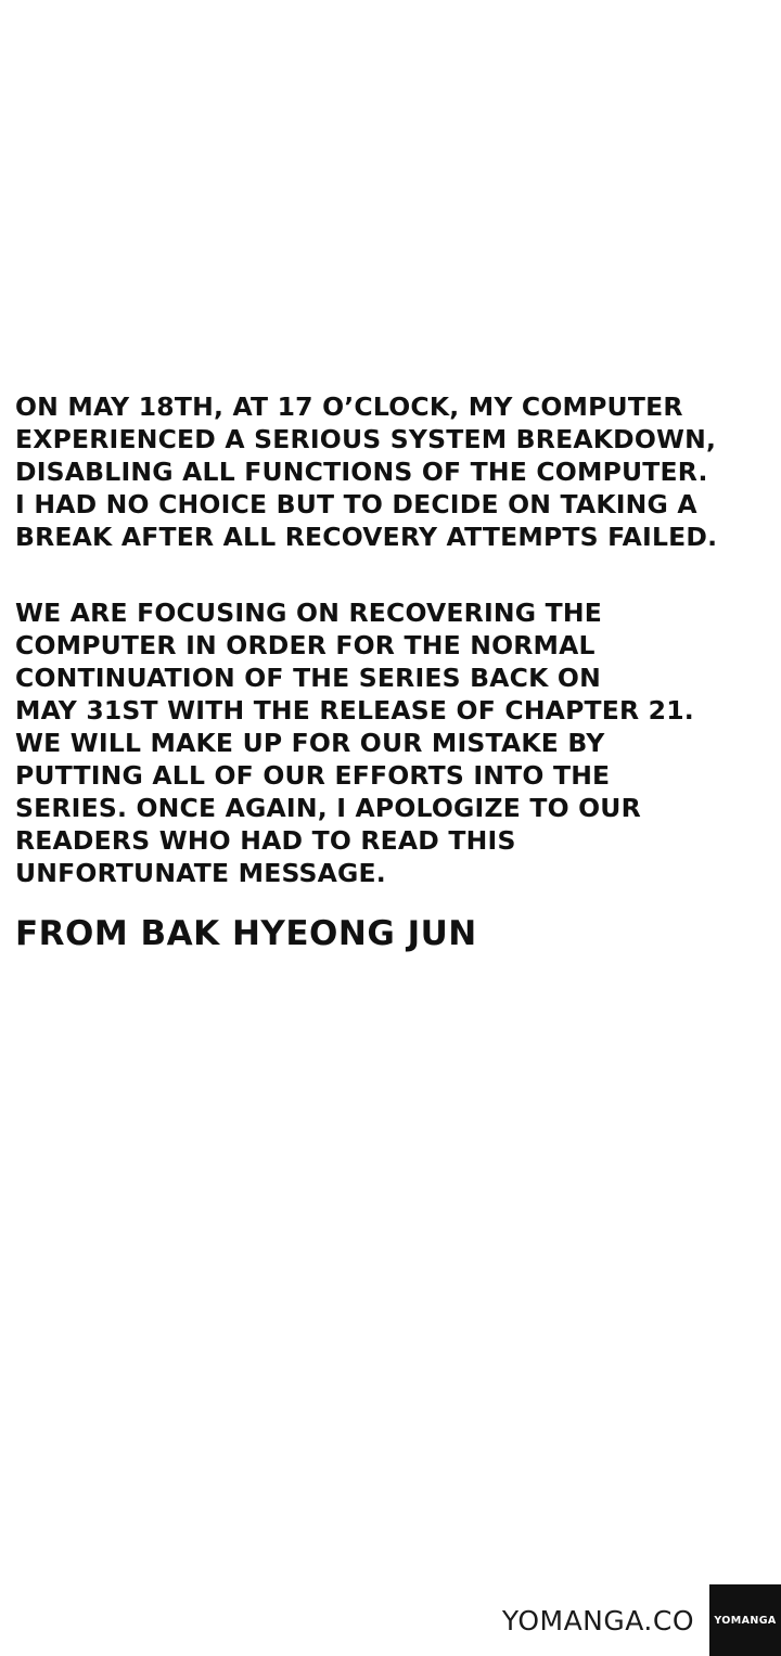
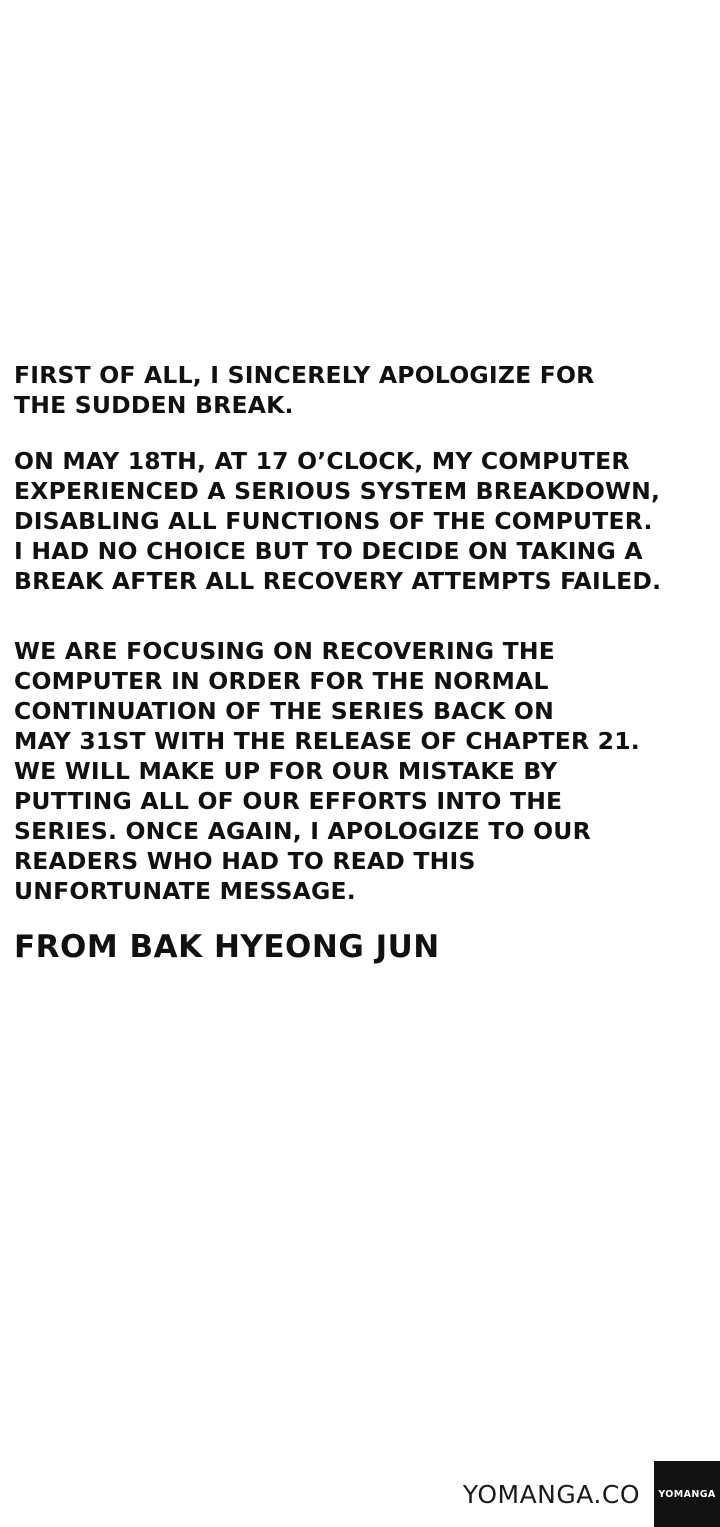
+ FIRST OF ALL, I SINCERELY APOLOGIZE FOR
+ THE SUDDEN BREAK.
  ON MAY 18TH, AT 17 O’CLOCK, MY COMPUTER
  EXPERIENCED A SERIOUS SYSTEM BREAKDOWN,
  DISABLING ALL FUNCTIONS OF THE COMPUTER.
  I HAD NO CHOICE BUT TO DECIDE ON TAKING A
  BREAK AFTER ALL RECOVERY ATTEMPTS FAILED.
  WE ARE FOCUSING ON RECOVERING THE
  COMPUTER IN ORDER FOR THE NORMAL
  CONTINUATION OF THE SERIES BACK ON
  MAY 31ST WITH THE RELEASE OF CHAPTER 21.
  WE WILL MAKE UP FOR OUR MISTAKE BY
  PUTTING ALL OF OUR EFFORTS INTO THE
  SERIES. ONCE AGAIN, I APOLOGIZE TO OUR
  READERS WHO HAD TO READ THIS
  UNFORTUNATE MESSAGE.
  FROM BAK HYEONG JUN
  YOMANGA.CO
  YOMANGA
